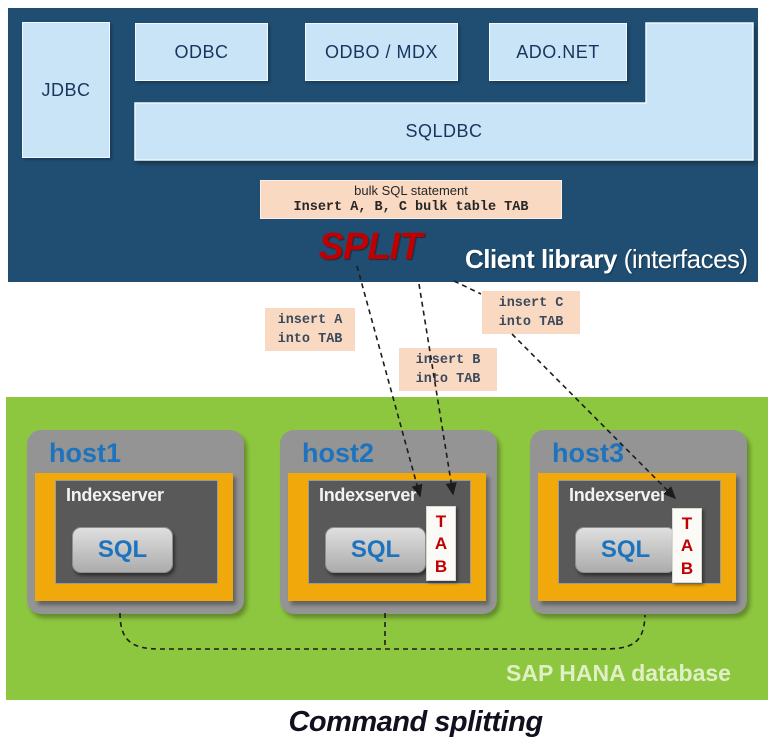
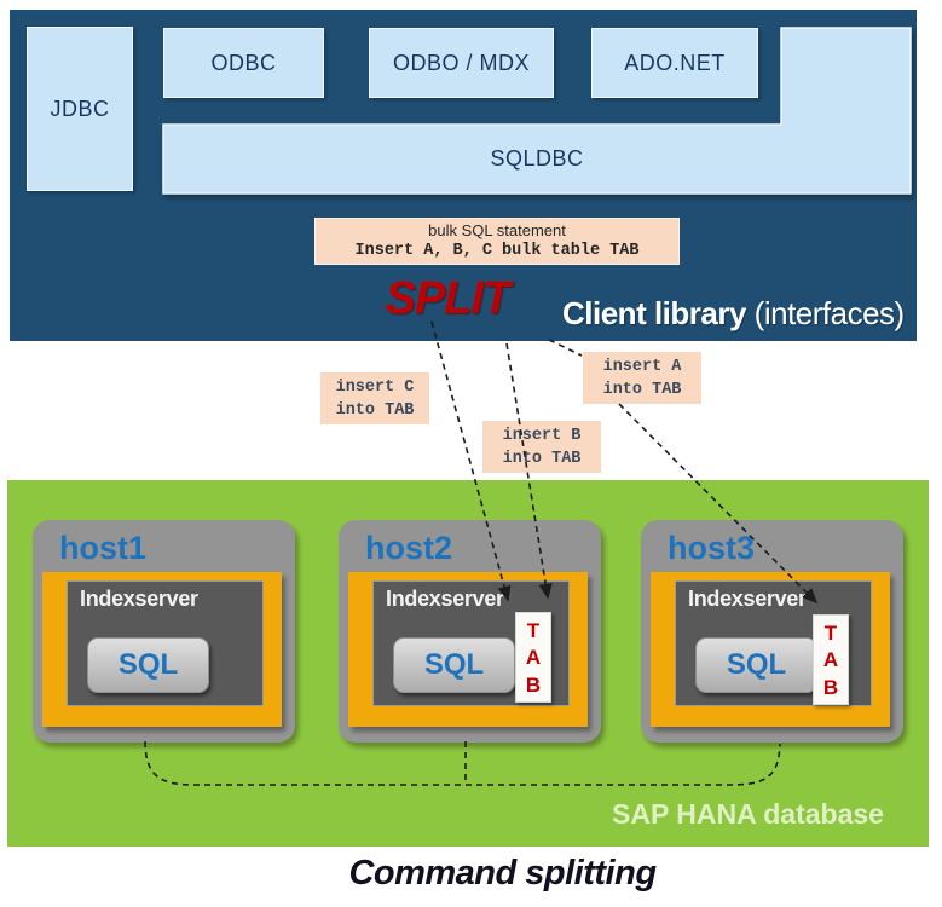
  JDBC
  ODBC
  ODBO / MDX
  ADO.NET
  SQLDBC
  bulk SQL statement
  Insert A, B, C bulk table TAB
  SPLIT
  Client library (interfaces)
- insert A
+ insert C
  into TAB
  insert B
  into TAB
- insert C
+ insert A
  into TAB
  host1
  Indexserver
  SQL
  host2
  Indexserver
  SQL
  T
  A
  B
  host3
  Indexserver
  SQL
  T
  A
  B
  SAP HANA database
  Command splitting
